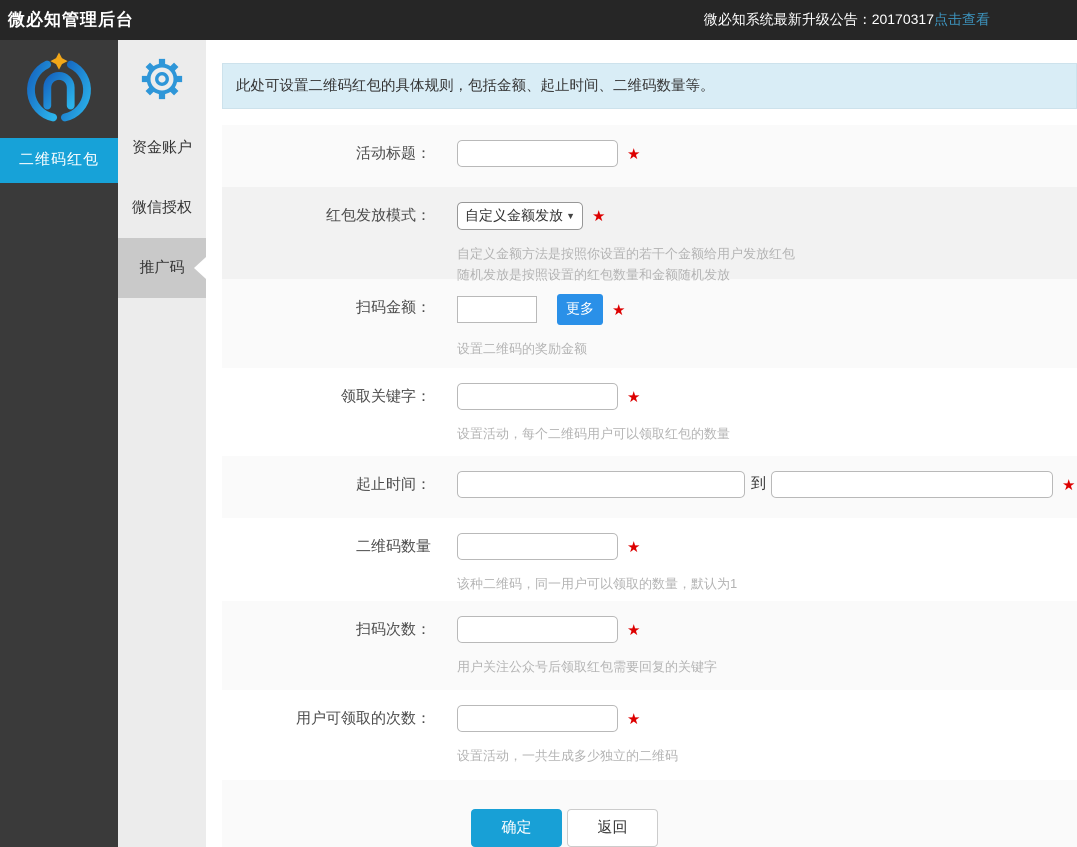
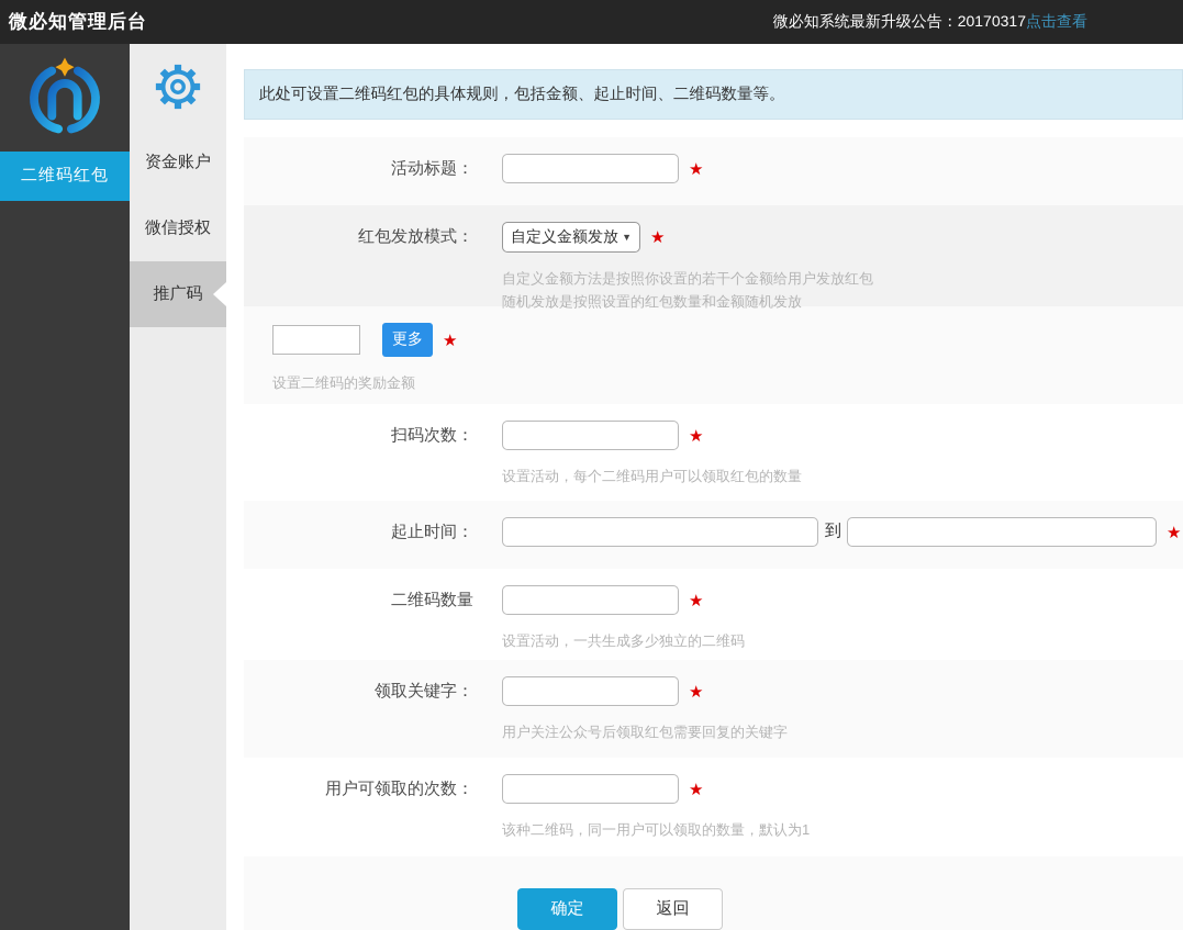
  微必知管理后台
  微必知系统最新升级公告：20170317点击查看
  二维码红包
  资金账户
  微信授权
  推广码
  此处可设置二维码红包的具体规则，包括金额、起止时间、二维码数量等。
  活动标题：
  ★
  红包发放模式：
  自定义金额发放
  ▼
  ★
  自定义金额方法是按照你设置的若干个金额给用户发放红包
  随机发放是按照设置的红包数量和金额随机发放
- 扫码金额：
  更多
  ★
  设置二维码的奖励金额
- 领取关键字：
+ 扫码次数：
  ★
  设置活动，每个二维码用户可以领取红包的数量
  起止时间：
  到
  ★
  二维码数量
  ★
- 该种二维码，同一用户可以领取的数量，默认为1
+ 设置活动，一共生成多少独立的二维码
- 扫码次数：
+ 领取关键字：
  ★
  用户关注公众号后领取红包需要回复的关键字
  用户可领取的次数：
  ★
- 设置活动，一共生成多少独立的二维码
+ 该种二维码，同一用户可以领取的数量，默认为1
  确定
  返回
